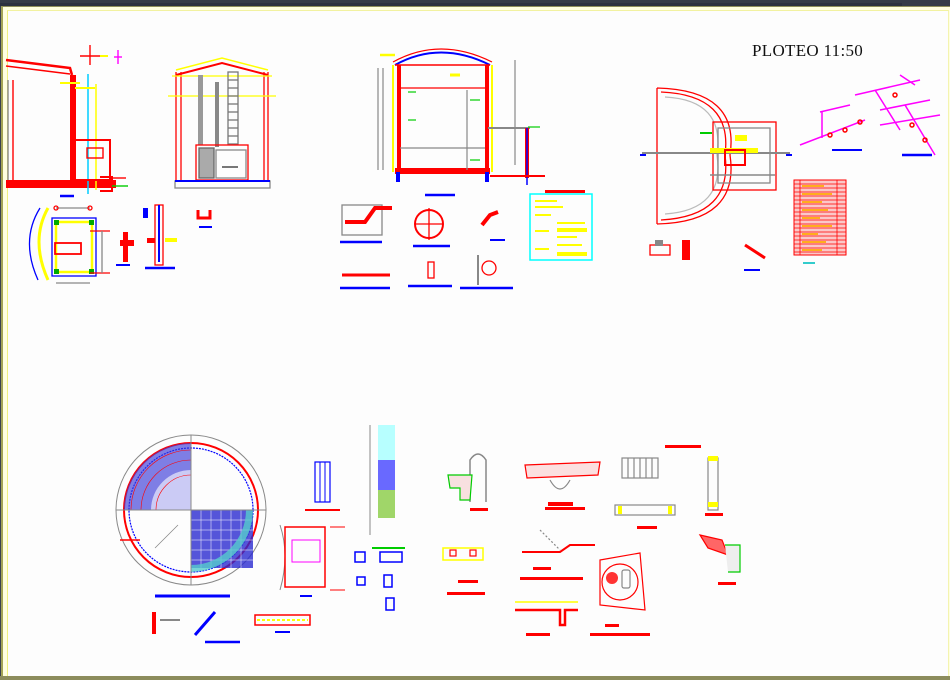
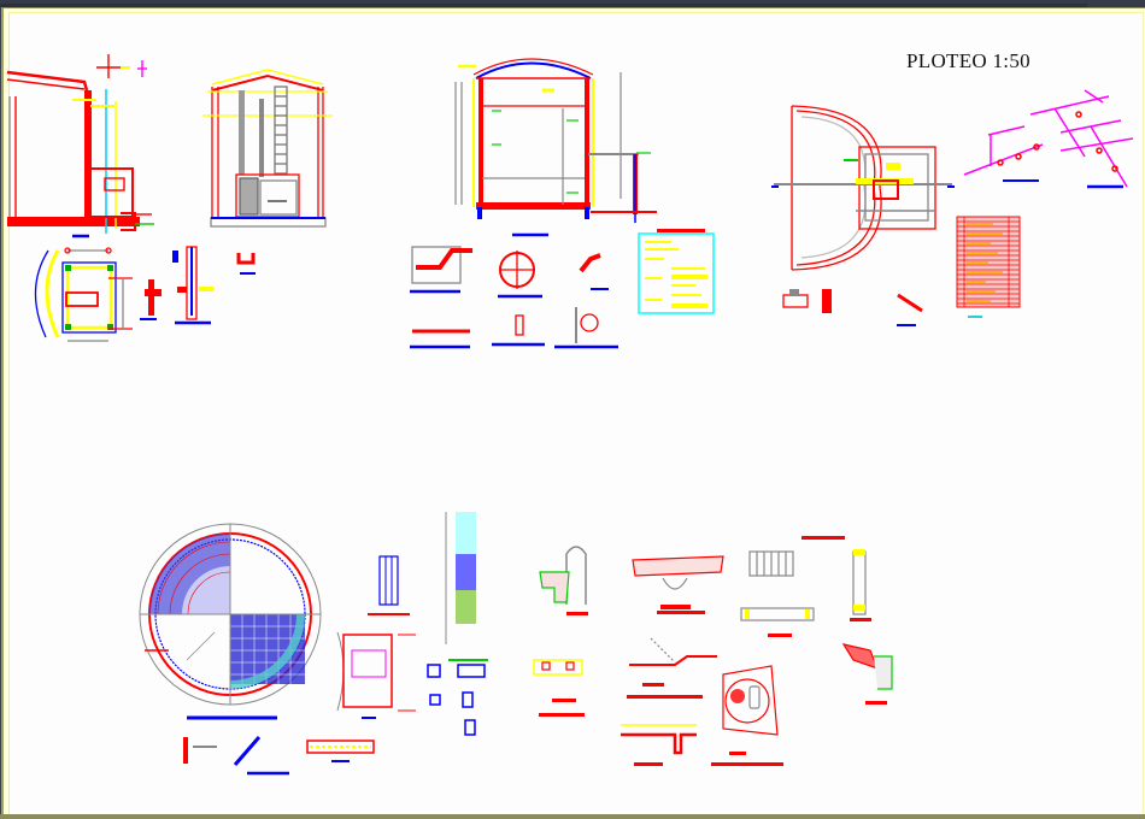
- PLOTEO 11:50
+ PLOTEO 1:50
